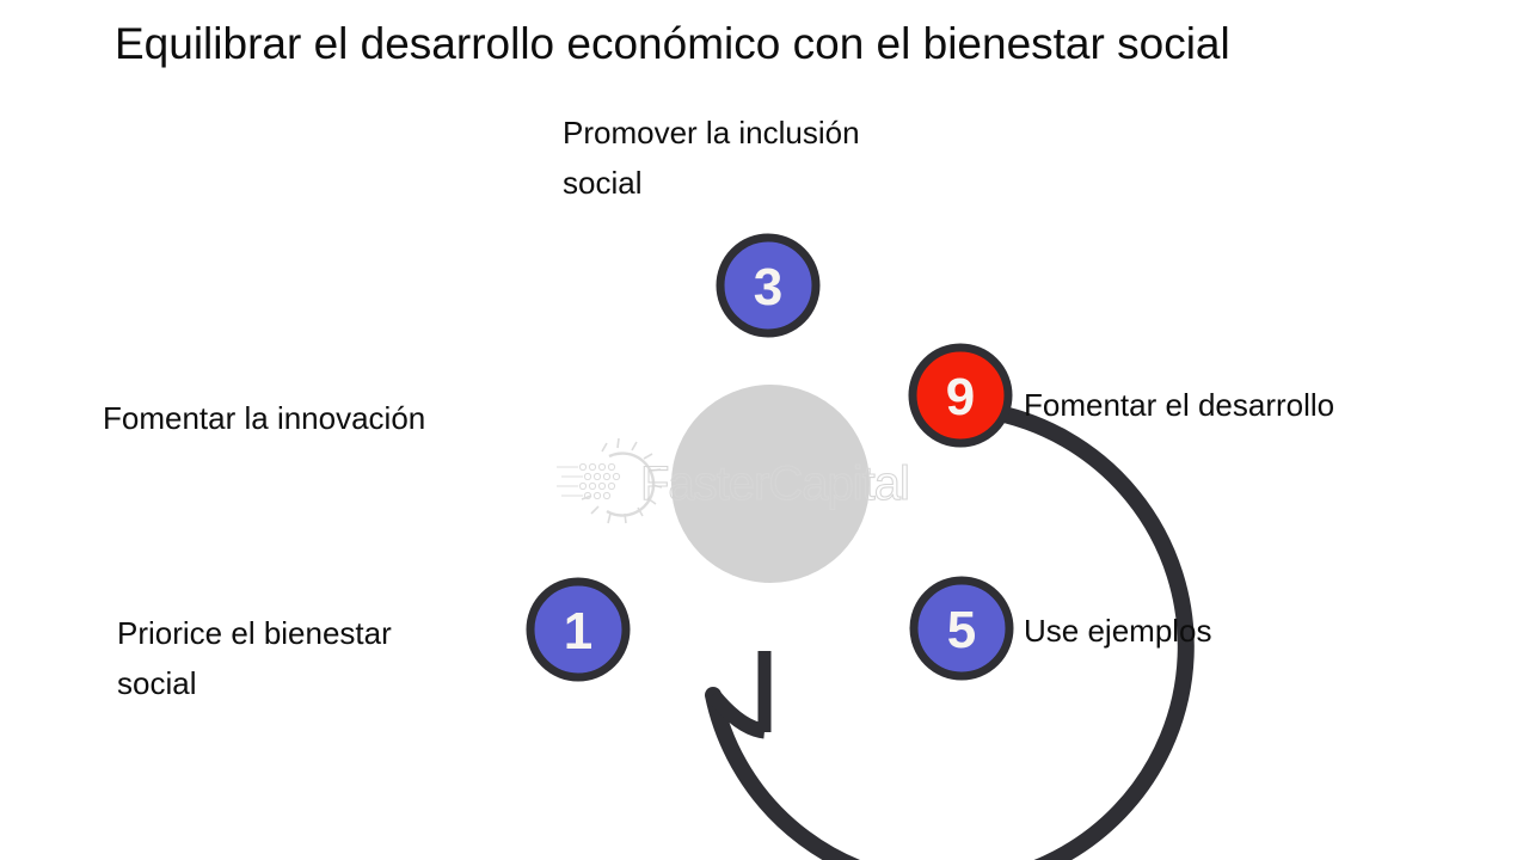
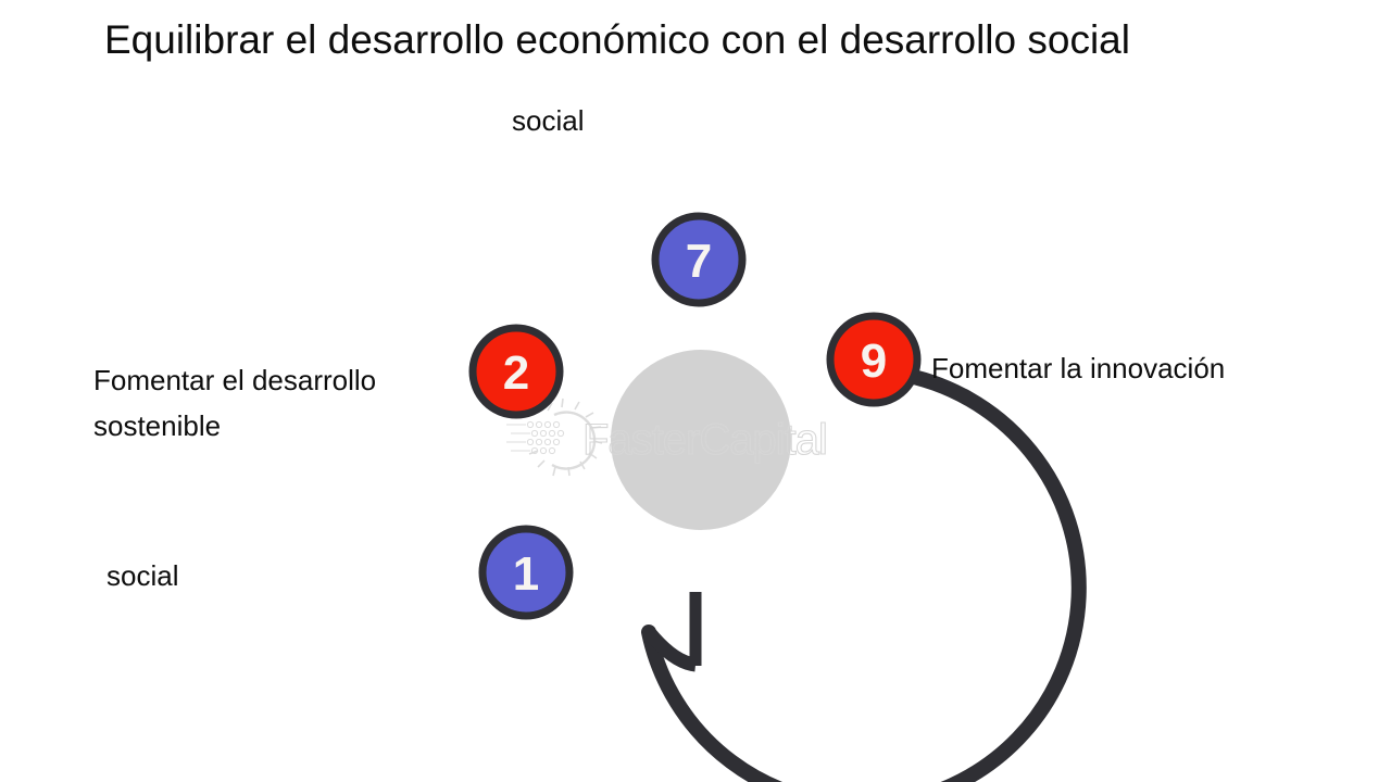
- Equilibrar el desarrollo económico con el bienestar social
+ Equilibrar el desarrollo económico con el desarrollo social
  FasterCapital
+ 2
- 3
+ 7
  9
  1
- 5
- Promover la inclusión
  social
- Fomentar la innovación
+ Fomentar el desarrollo
+ sostenible
- Fomentar el desarrollo
+ Fomentar la innovación
- Priorice el bienestar
  social
- Use ejemplos
